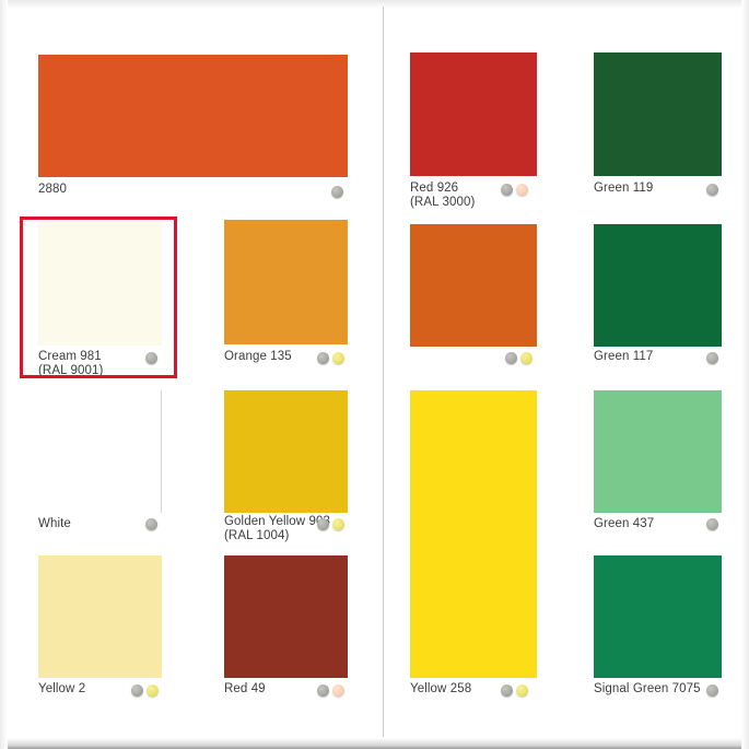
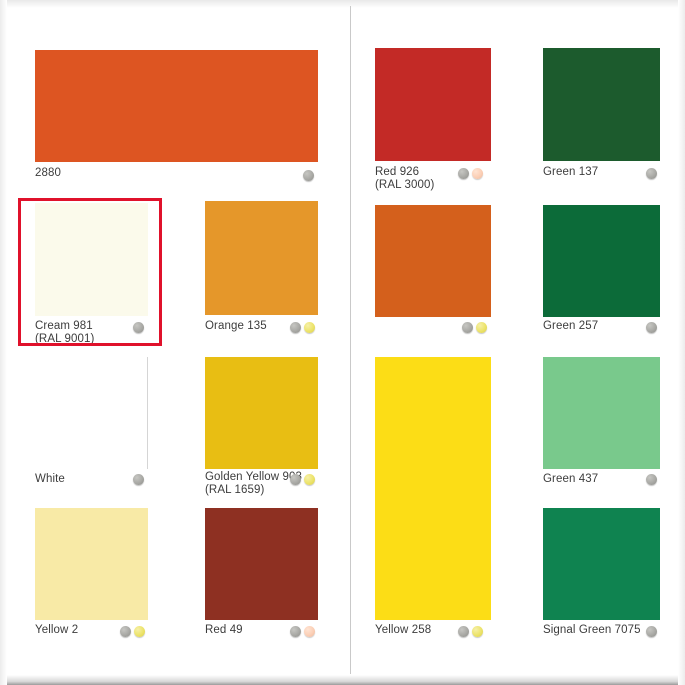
  2880
  Cream 981
  (RAL 9001)
  Orange 135
  White
  Golden Yellow 9
- (RAL 1004)
+ (RAL 1659)
  Yellow 2
  Red 49
  Red 926
  (RAL 3000)
- Green 119
+ Green 137
- Green 117
+ Green 257
  Yellow 258
  Green 437
  Signal Green 7075
